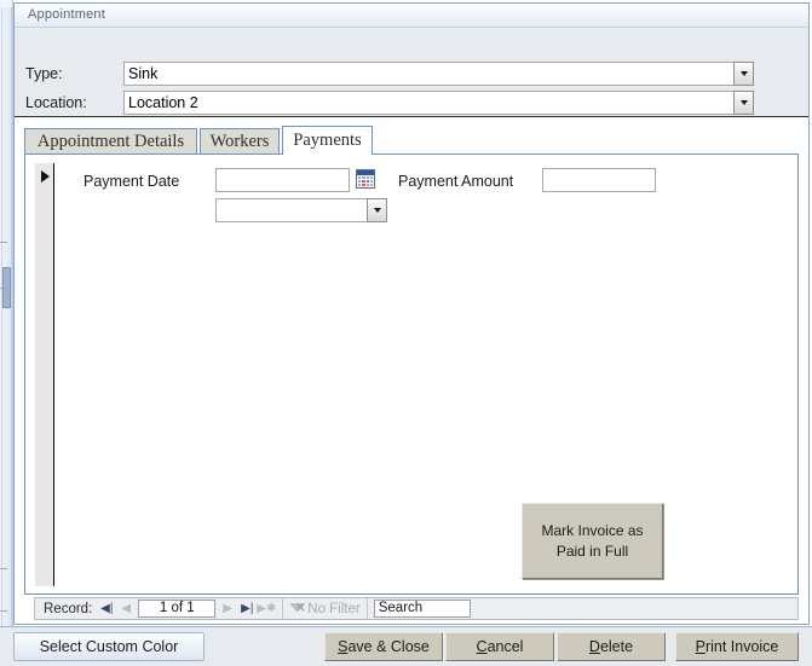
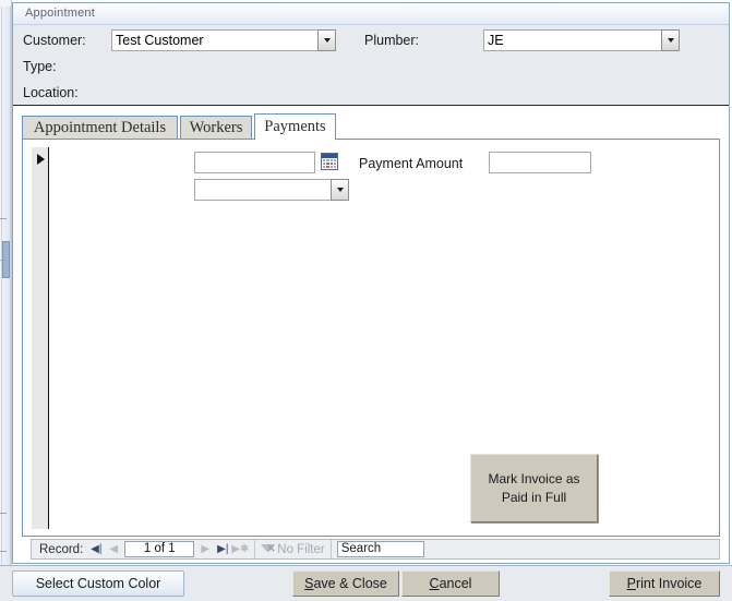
  Appointment
+ Customer:
+ Test Customer
+ Plumber:
+ JE
  Type:
- Sink
  Location:
- Location 2
  Appointment Details
  Workers
  Payments
- Payment Date
  Payment Amount
  Mark Invoice as
  Paid in Full
  Record:
  ◀|
  ◀
  1 of 1
  ▶
  ▶|
  ▶✱
  ✕
  No Filter
  Search
  Select Custom Color
  Save & Close
  Cancel
- Delete
  Print Invoice
